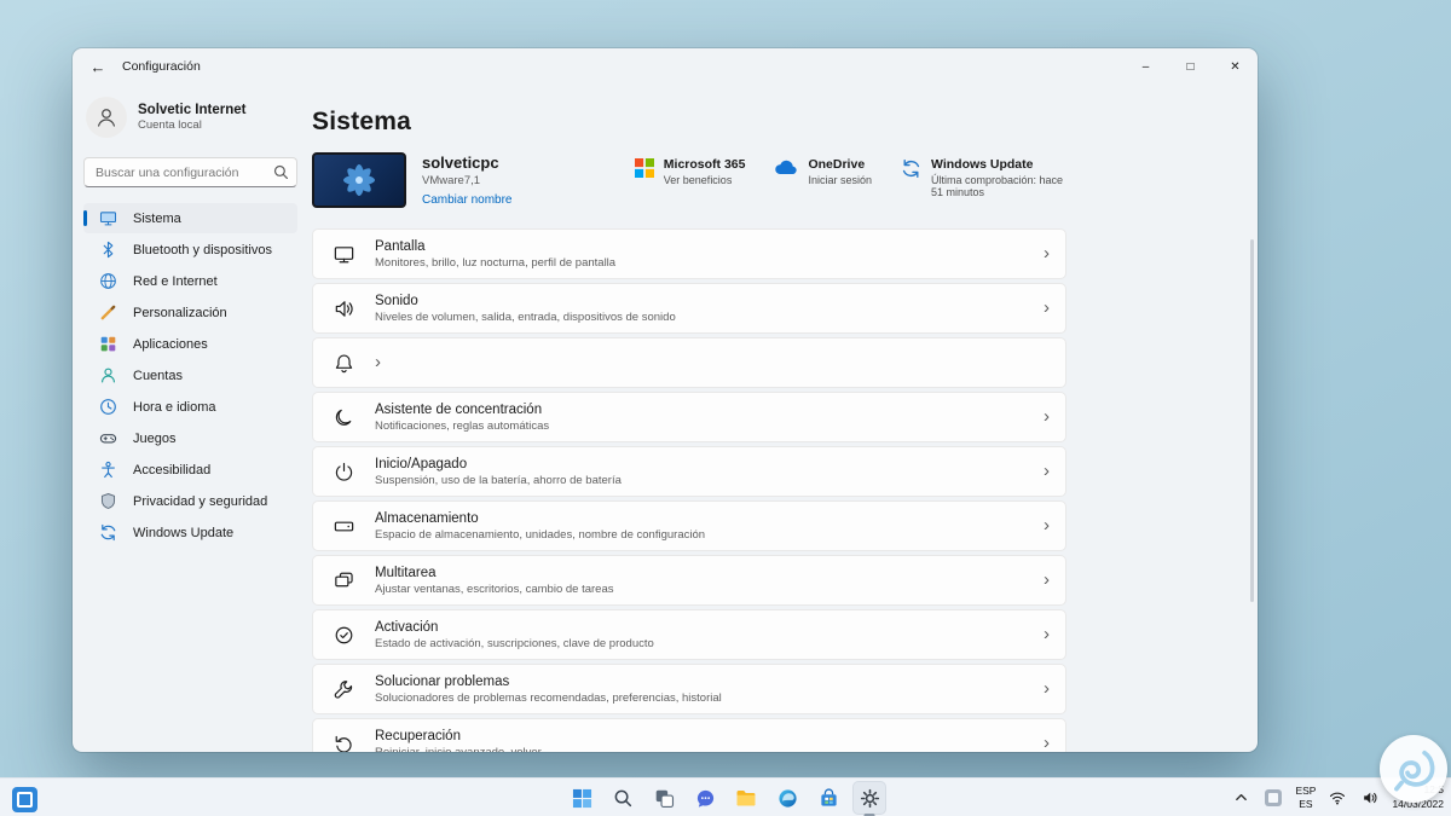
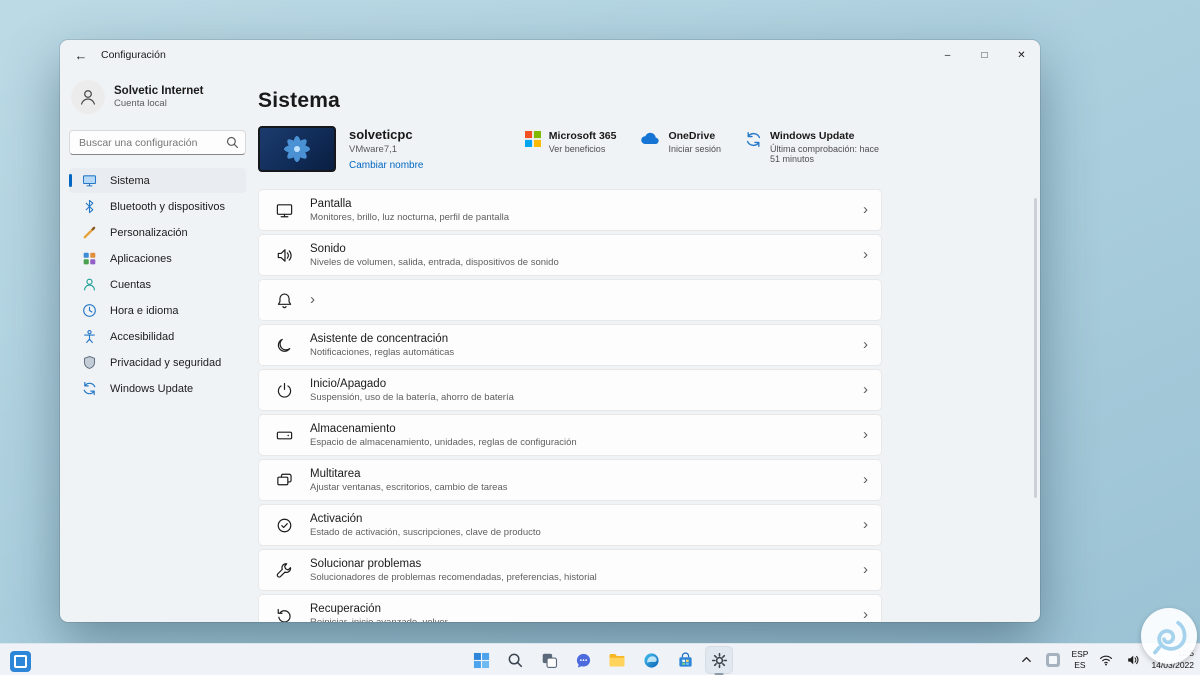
  ←
  Configuración
  –
  □
  ✕
  Solvetic Internet
  Cuenta local
  Buscar una configuración
  Sistema
  Bluetooth y dispositivos
- Red e Internet
  Personalización
  Aplicaciones
  Cuentas
  Hora e idioma
- Juegos
  Accesibilidad
  Privacidad y seguridad
  Windows Update
  Sistema
  solveticpc
  VMware7,1
  Cambiar nombre
  Microsoft 365
  Ver beneficios
  OneDrive
  Iniciar sesión
  Windows Update
  Última comprobación: hace 51 minutos
  Pantalla
  Monitores, brillo, luz nocturna, perfil de pantalla
  ›
  Sonido
  Niveles de volumen, salida, entrada, dispositivos de sonido
  ›
  ›
  Asistente de concentración
  Notificaciones, reglas automáticas
  ›
  Inicio/Apagado
  Suspensión, uso de la batería, ahorro de batería
  ›
  Almacenamiento
- Espacio de almacenamiento, unidades, nombre de configuración
+ Espacio de almacenamiento, unidades, reglas de configuración
  ›
  Multitarea
  Ajustar ventanas, escritorios, cambio de tareas
  ›
  Activación
  Estado de activación, suscripciones, clave de producto
  ›
  Solucionar problemas
  Solucionadores de problemas recomendadas, preferencias, historial
  ›
  Recuperación
  ›
  ESP
  ES
  14/03/2022
